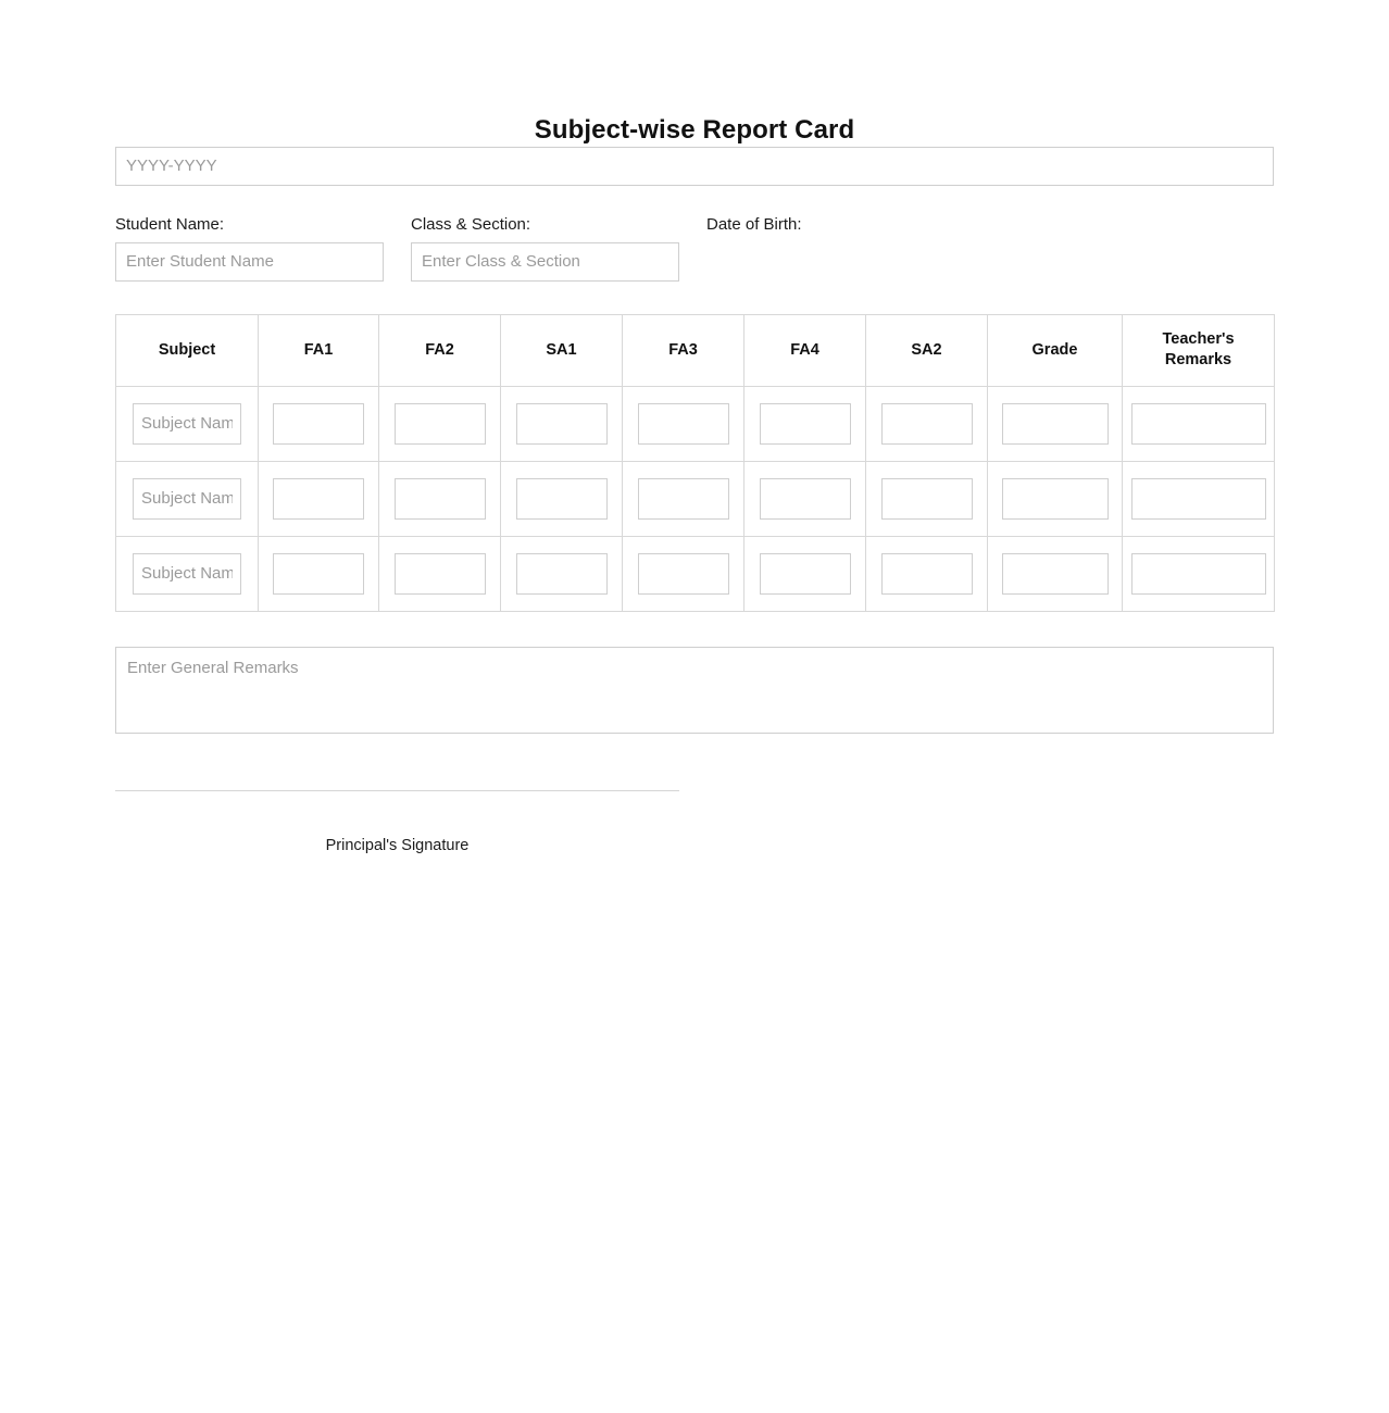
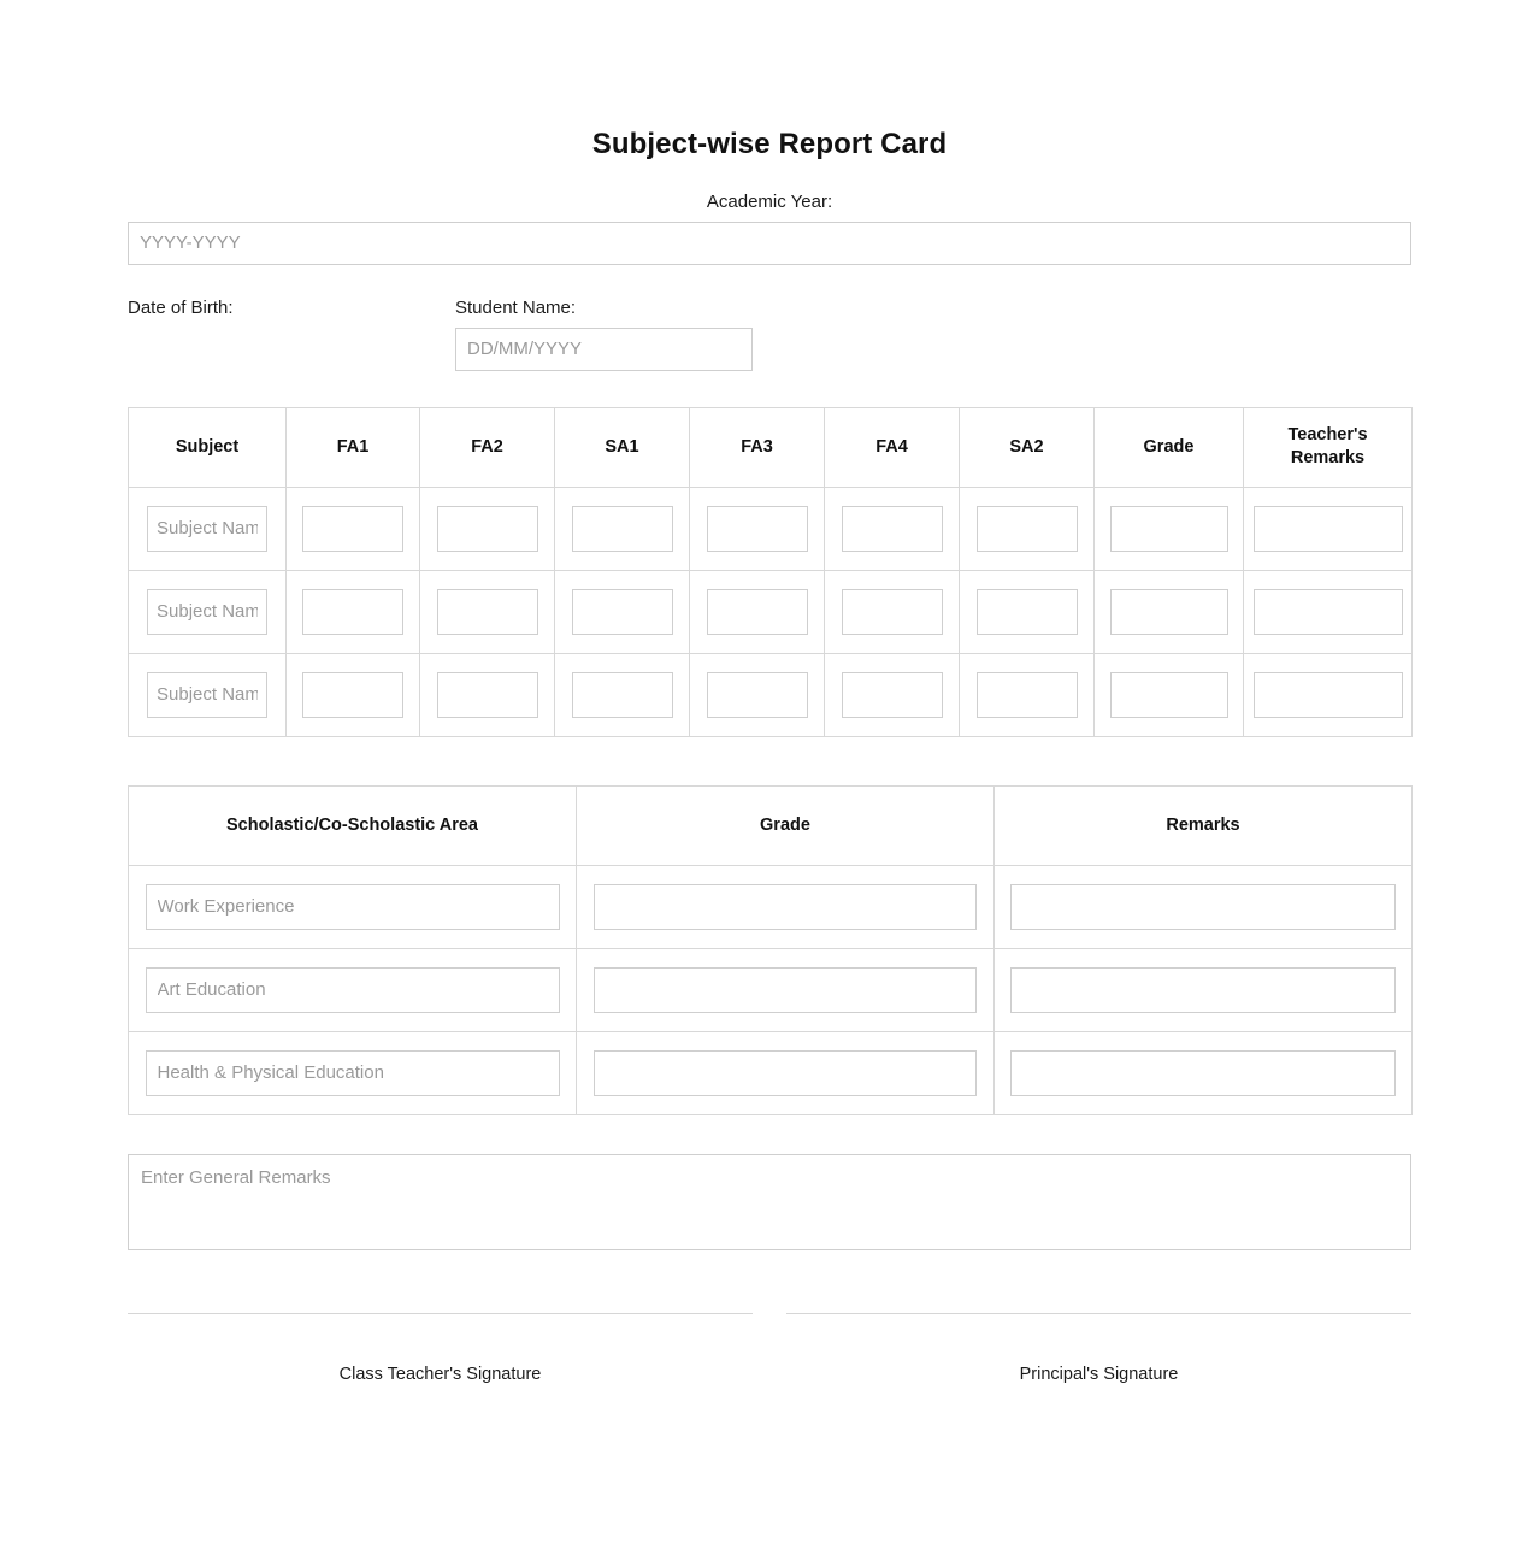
  Subject-wise Report Card
+ Academic Year:
  YYYY-YYYY
- Student Name:
+ Date of Birth:
- Enter Student Name
- Class & Section:
- Enter Class & Section
- Date of Birth:
+ Student Name:
+ DD/MM/YYYY
  Subject	FA1	FA2	SA1	FA3	FA4	SA2	Grade	Teacher's Remarks
  Subject Nam
  Subject Nam
  Subject Nam
+ Scholastic/Co-Scholastic Area	Grade	Remarks
+ Work Experience
+ Art Education
+ Health & Physical Education
  Enter General Remarks
+ Class Teacher's Signature
  Principal's Signature
